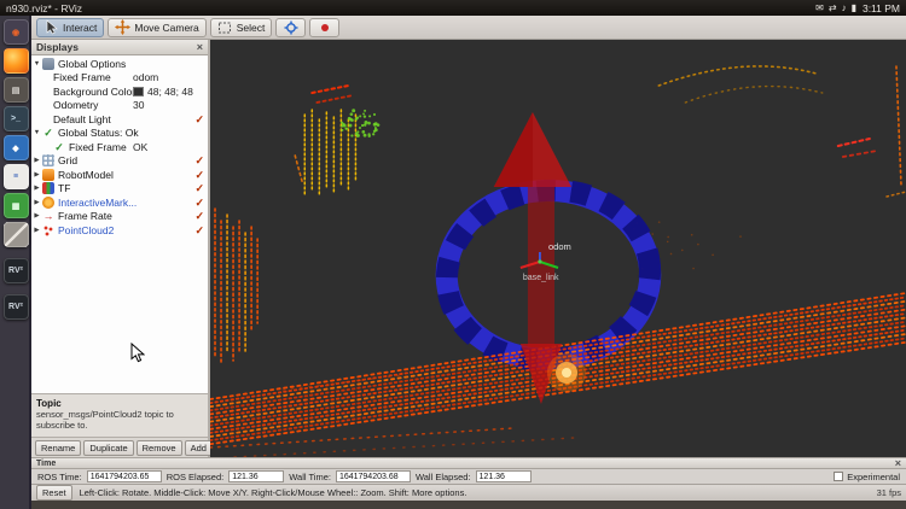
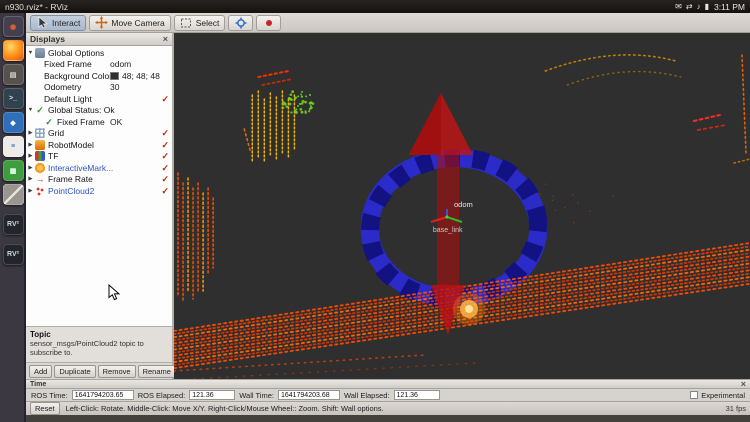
  n930.rviz* - RViz
  ✉
  ⇄
  ♪
  ▮
  3:11 PM
  Interact
  Move Camera
  Select
  Displays
  ×
  Global Options
  Fixed Frame
  odom
  Background Colo
  48; 48; 48
  Odometry
  30
  Default Light
  ✓
  ✓
  Global Status: Ok
  ✓
  Fixed Frame
  OK
  Grid
  ✓
  RobotModel
  ✓
  TF
  ✓
  InteractiveMark...
  ✓
  →
  Frame Rate
  ✓
  PointCloud2
  ✓
  Topic
  sensor_msgs/PointCloud2 topic to subscribe to.
- Rename
+ Add
  Duplicate
  Remove
- Add
+ Rename
  odom
  ×
  ROS Time:
  1641794203.65
  ROS Elapsed:
  121.36
  Wall Time:
  1641794203.68
  Wall Elapsed:
  121.36
  Experimental
  Reset
- Left-Click: Rotate. Middle-Click: Move X/Y. Right-Click/Mouse Wheel:: Zoom. Shift: More options.
+ Left-Click: Rotate. Middle-Click: Move X/Y. Right-Click/Mouse Wheel:: Zoom. Shift: Wall options.
  31 fps
